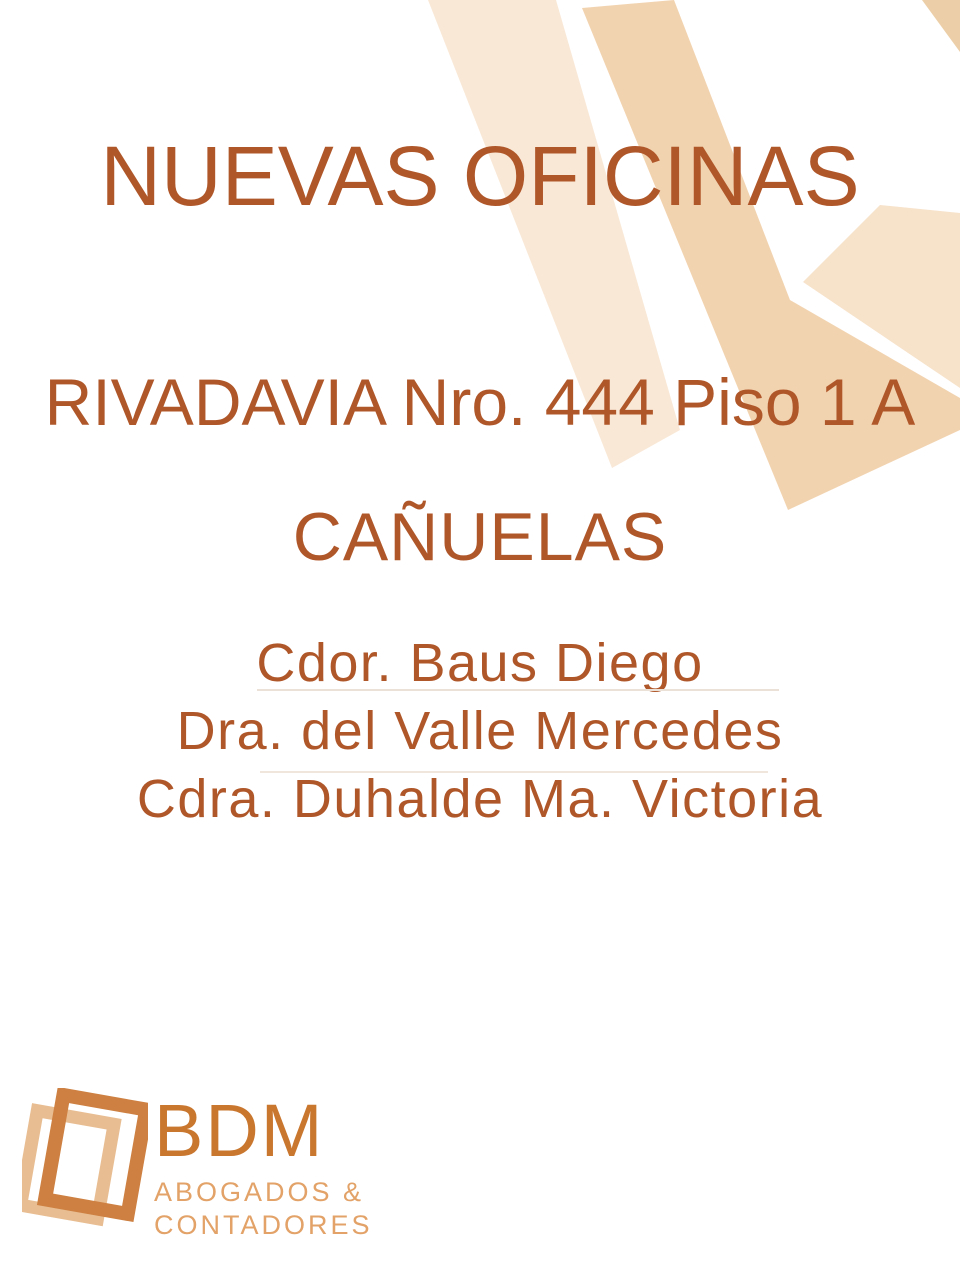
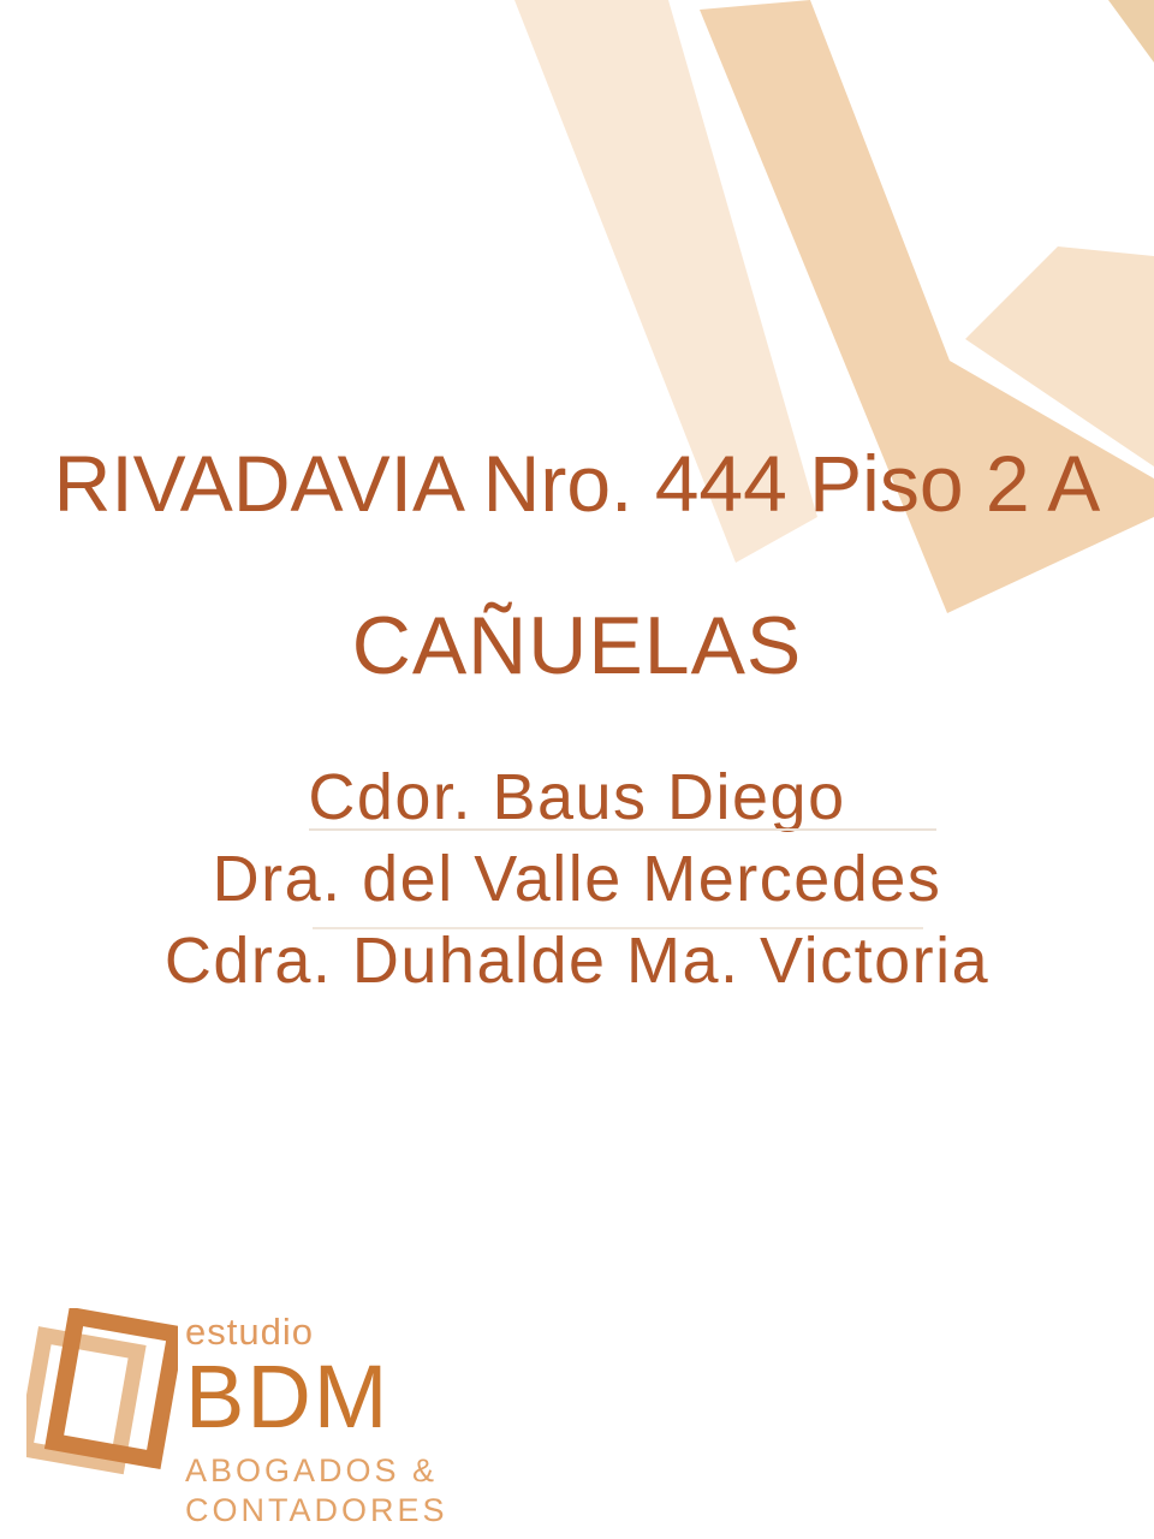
- NUEVAS OFICINAS
- RIVADAVIA Nro. 444 Piso 1 A
+ RIVADAVIA Nro. 444 Piso 2 A
  CAÑUELAS
  Cdor. Baus Diego
  Dra. del Valle Mercedes
  Cdra. Duhalde Ma. Victoria
+ estudio
  BDM
  ABOGADOS &
  CONTADORES
